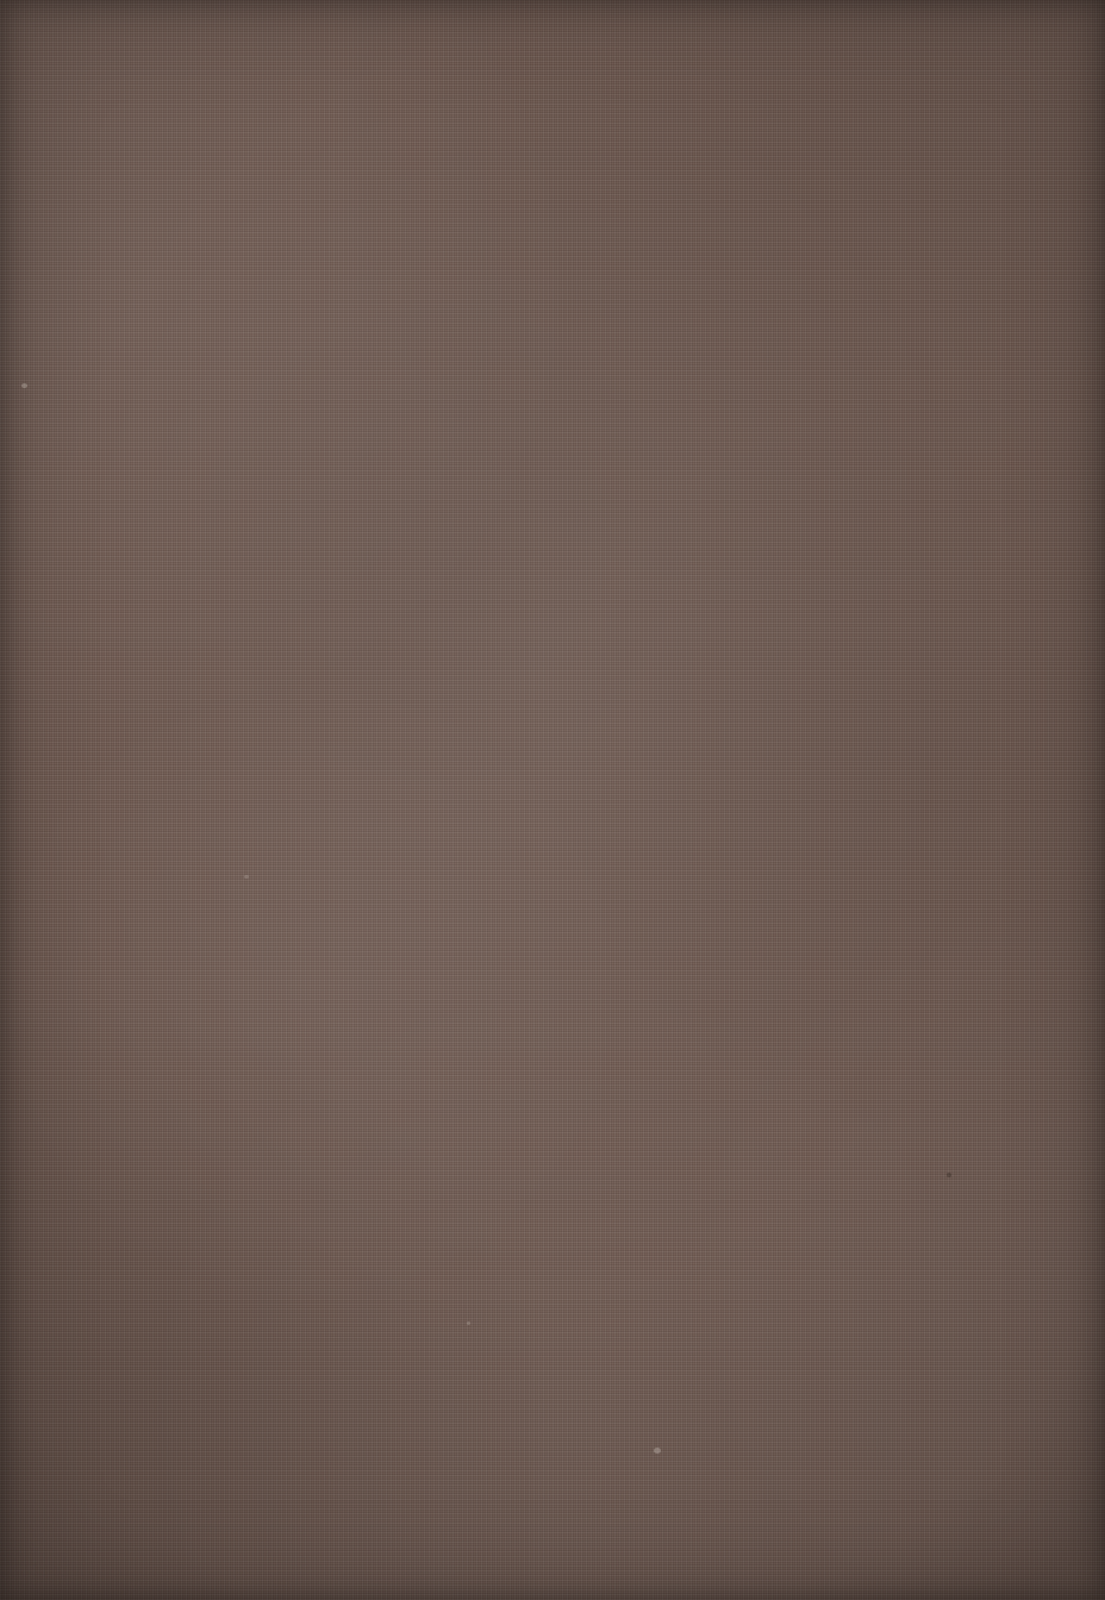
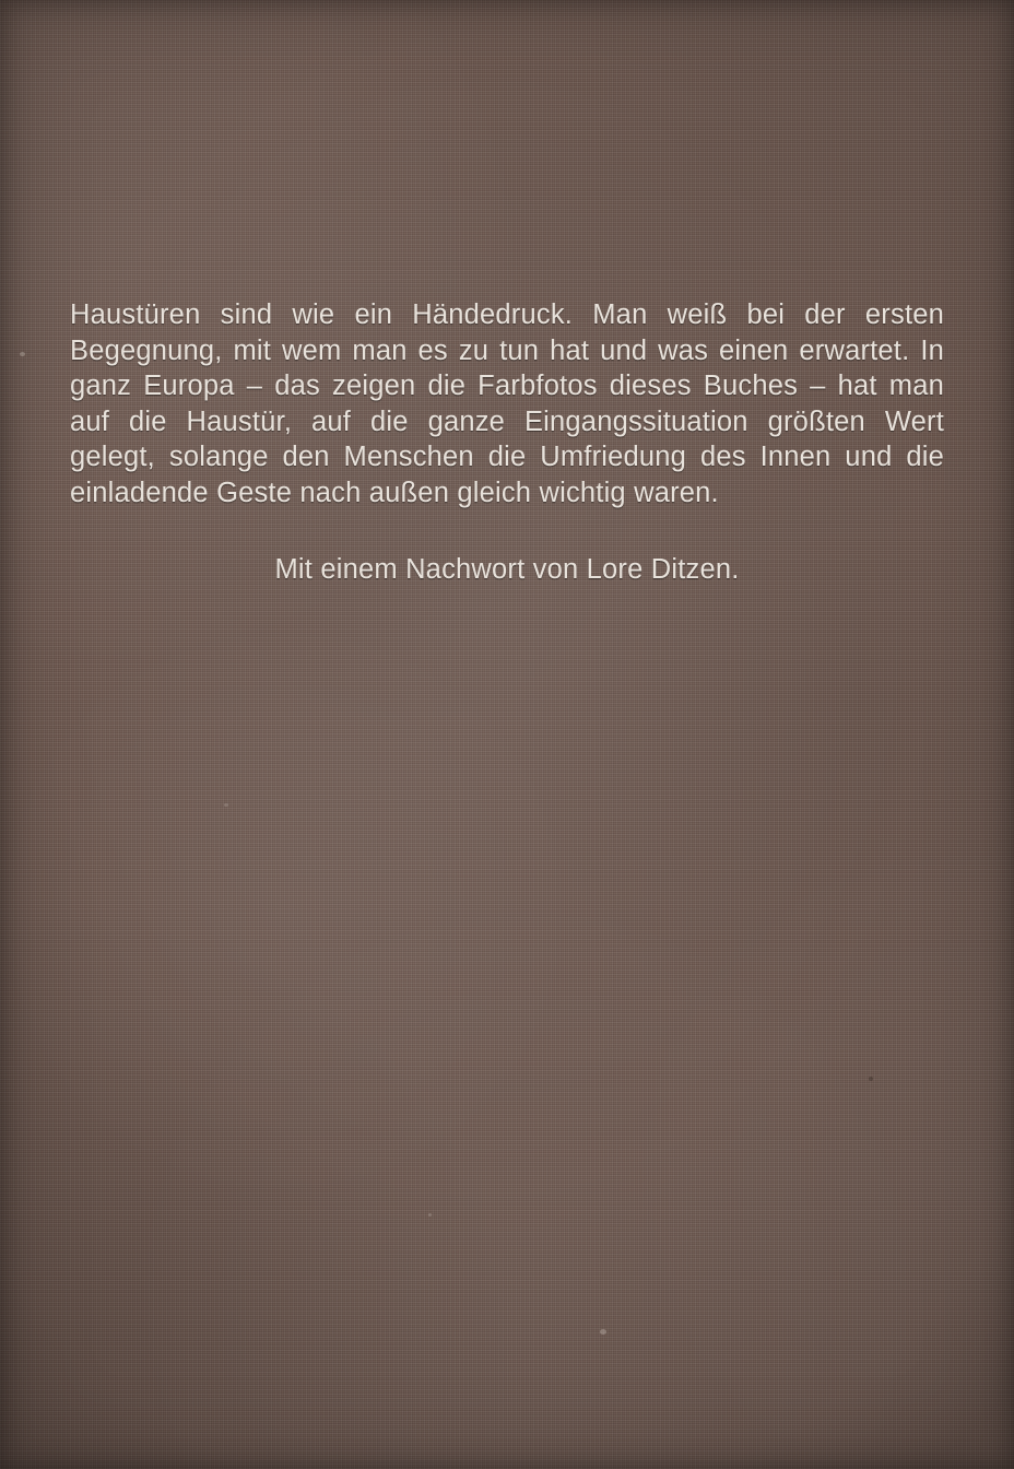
+ Haustüren sind wie ein Händedruck. Man weiß bei der ersten Begegnung, mit wem man es zu tun hat und was einen erwartet. In ganz Europa – das zeigen die Farbfotos dieses Buches – hat man auf die Haustür, auf die ganze Eingangssituation größten Wert gelegt, solange den Menschen die Umfriedung des Innen und die einladende Geste nach außen gleich wichtig waren.
+ Mit einem Nachwort von Lore Ditzen.
